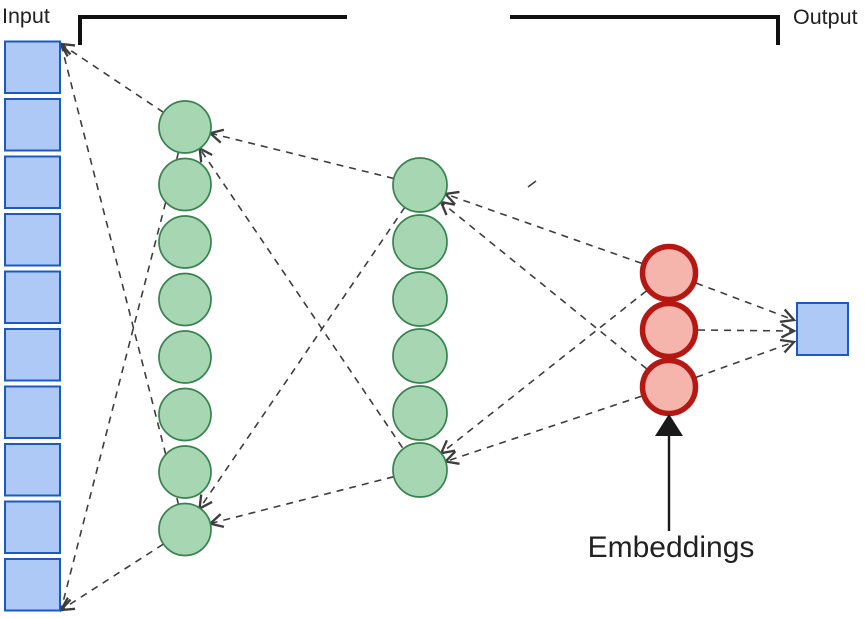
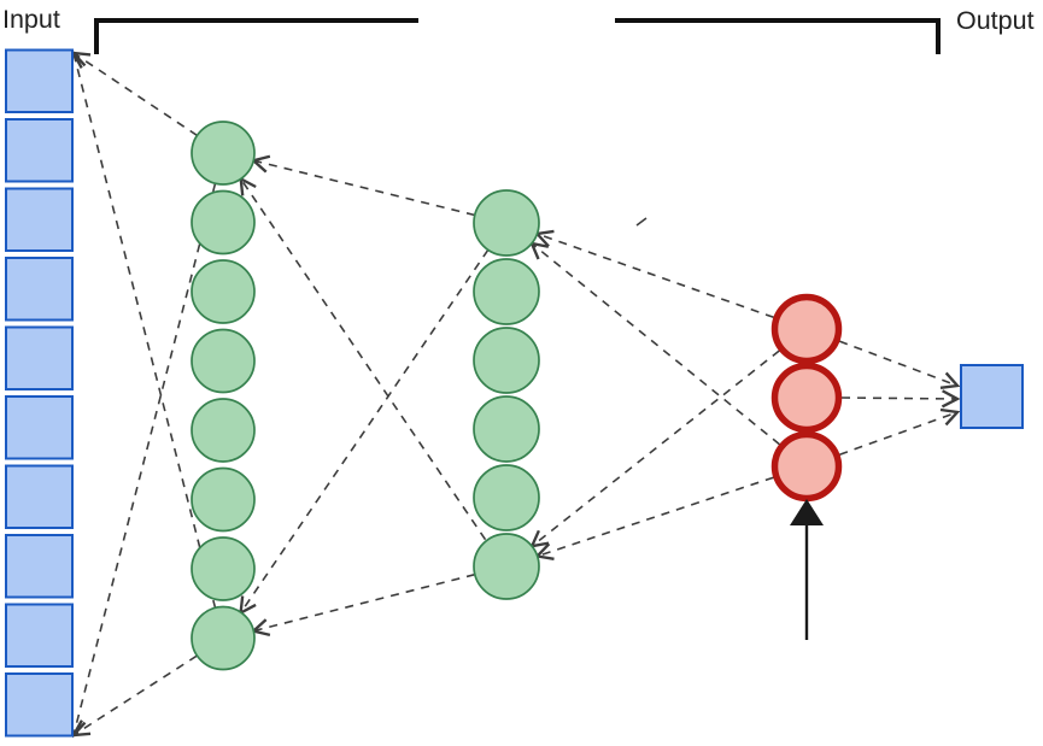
  Input
  Output
- Embeddings
